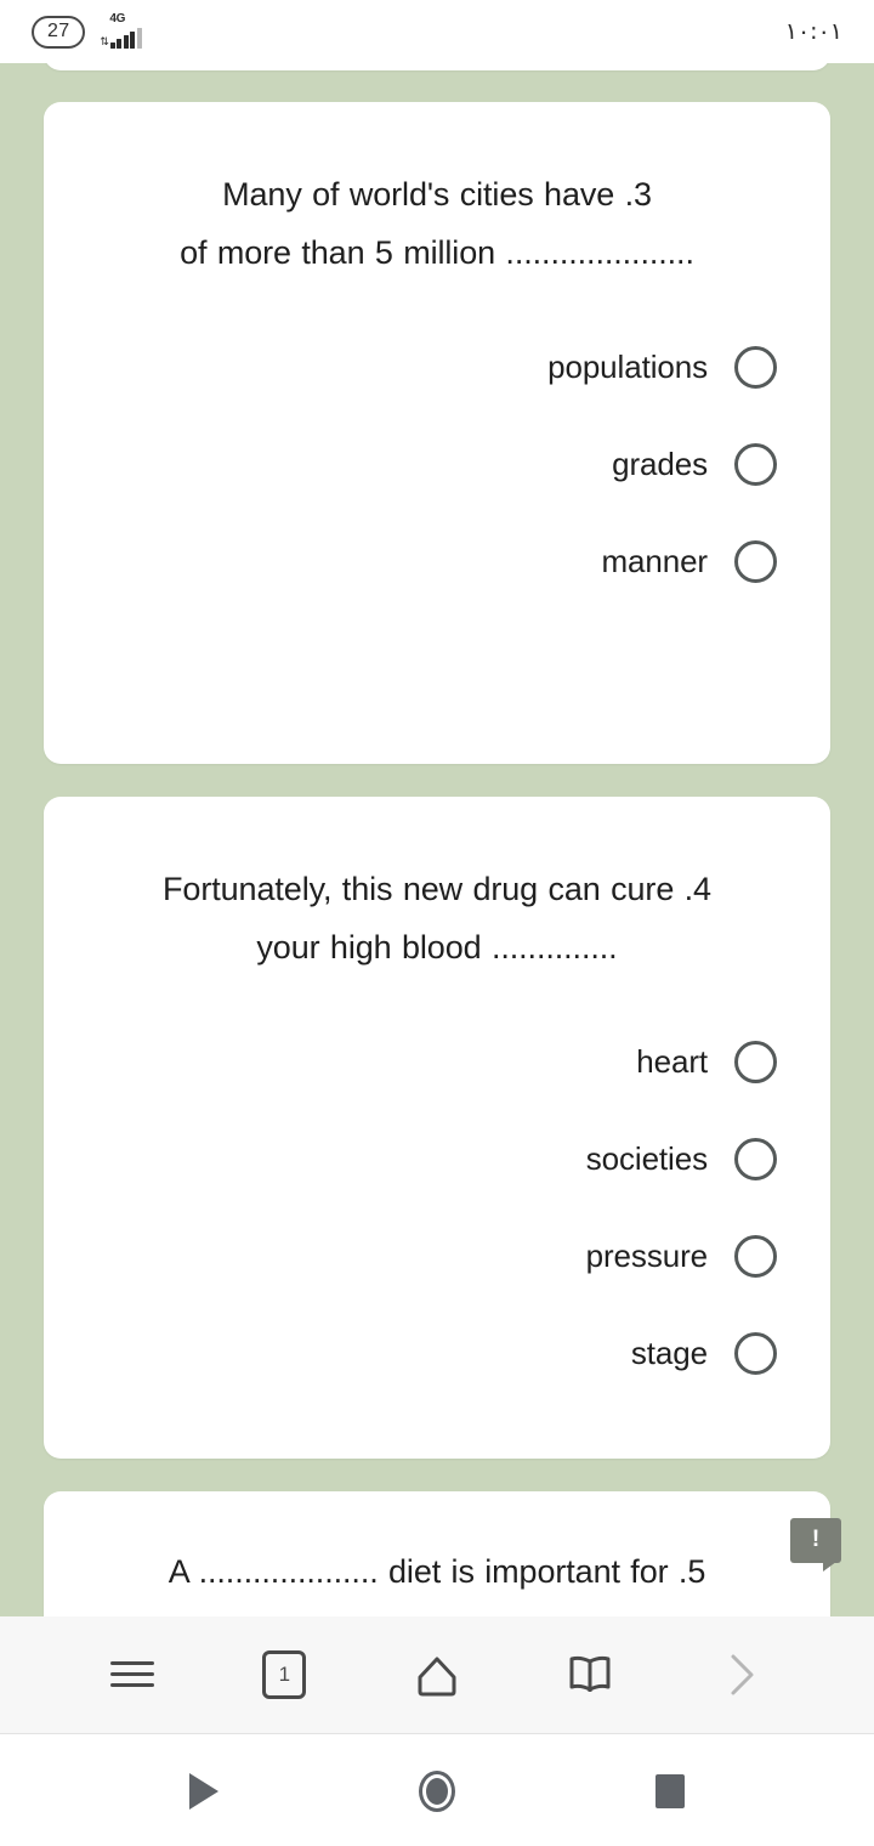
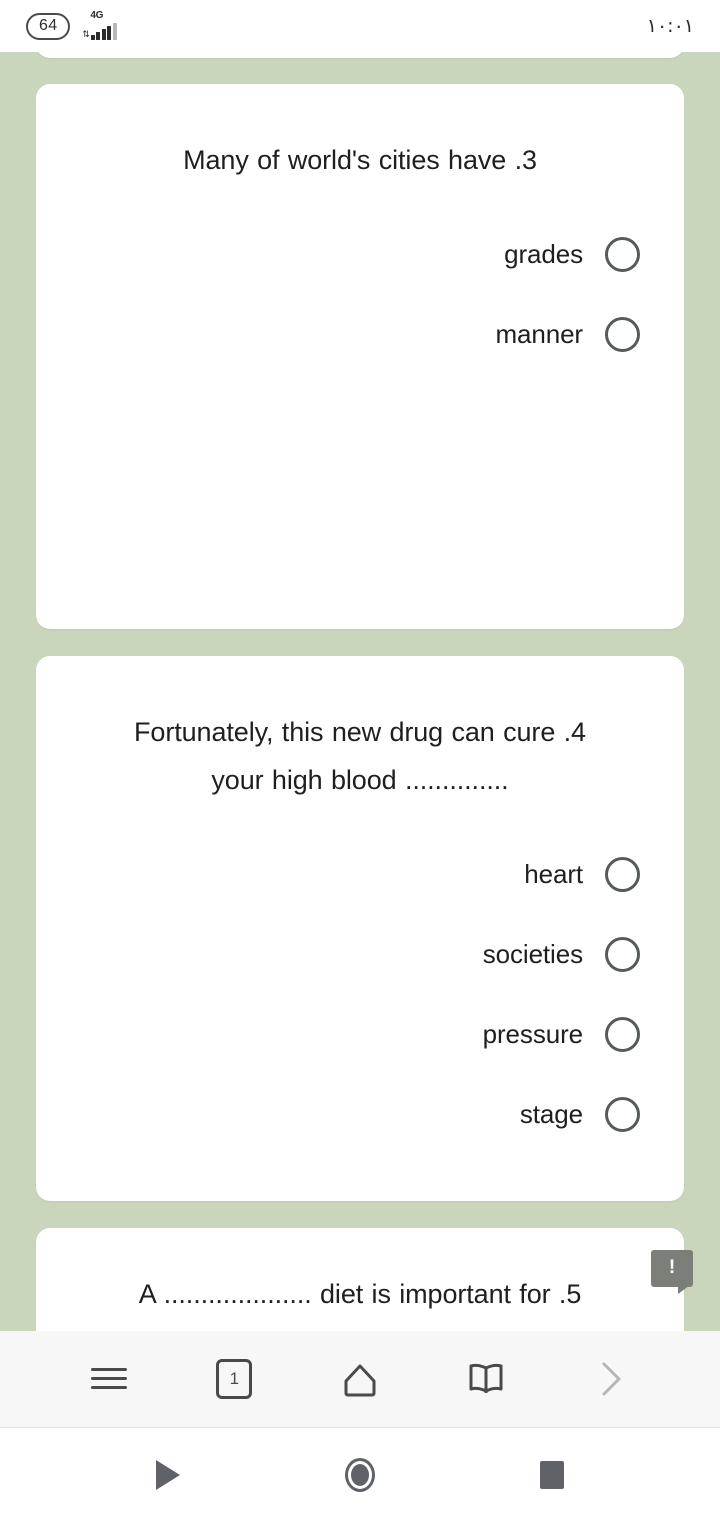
- 27
+ 64
  4G
  ⇅
  ۱۰:۰۱
  Many of world's cities have .3
- ..................... of more than 5 million
- populations
  grades
  manner
  Fortunately, this new drug can cure .4
  .............. your high blood
  heart
  societies
  pressure
  stage
  A .................... diet is important for .5
  !
  1
